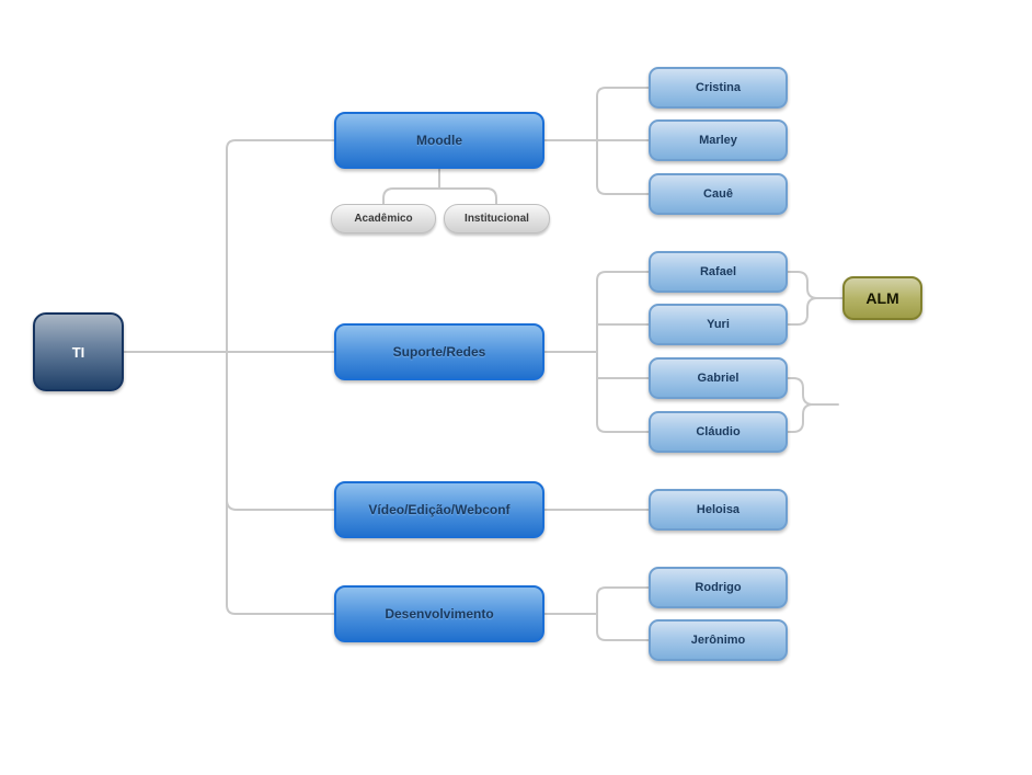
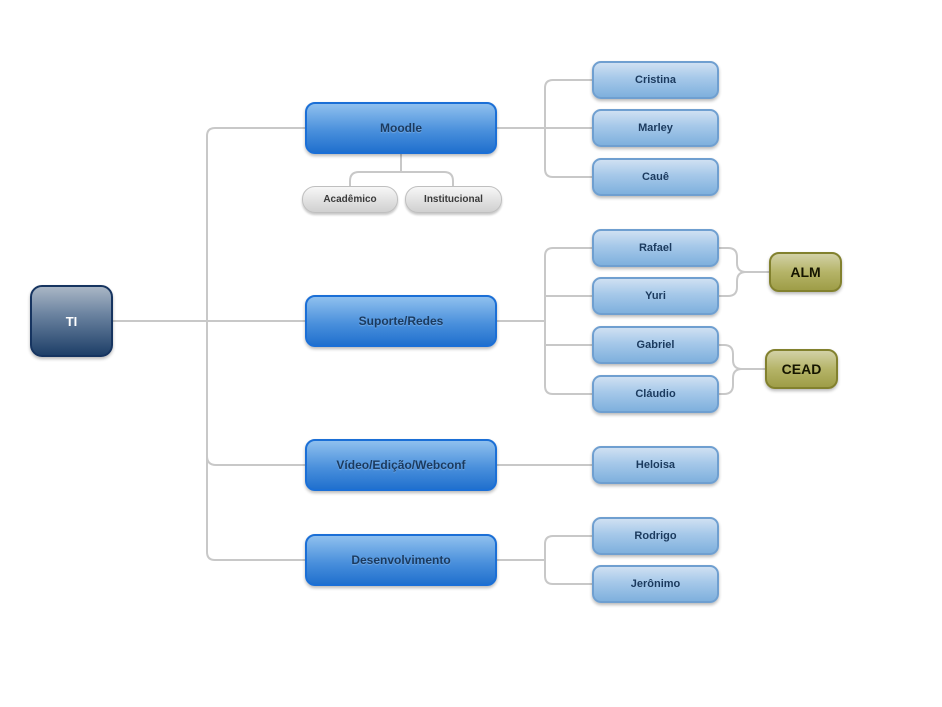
  TI
  Moodle
  Suporte/Redes
  Vídeo/Edição/Webconf
  Desenvolvimento
  Acadêmico
  Institucional
  Cristina
  Marley
  Cauê
  Rafael
  Yuri
  Gabriel
  Cláudio
  Heloisa
  Rodrigo
  Jerônimo
  ALM
+ CEAD
